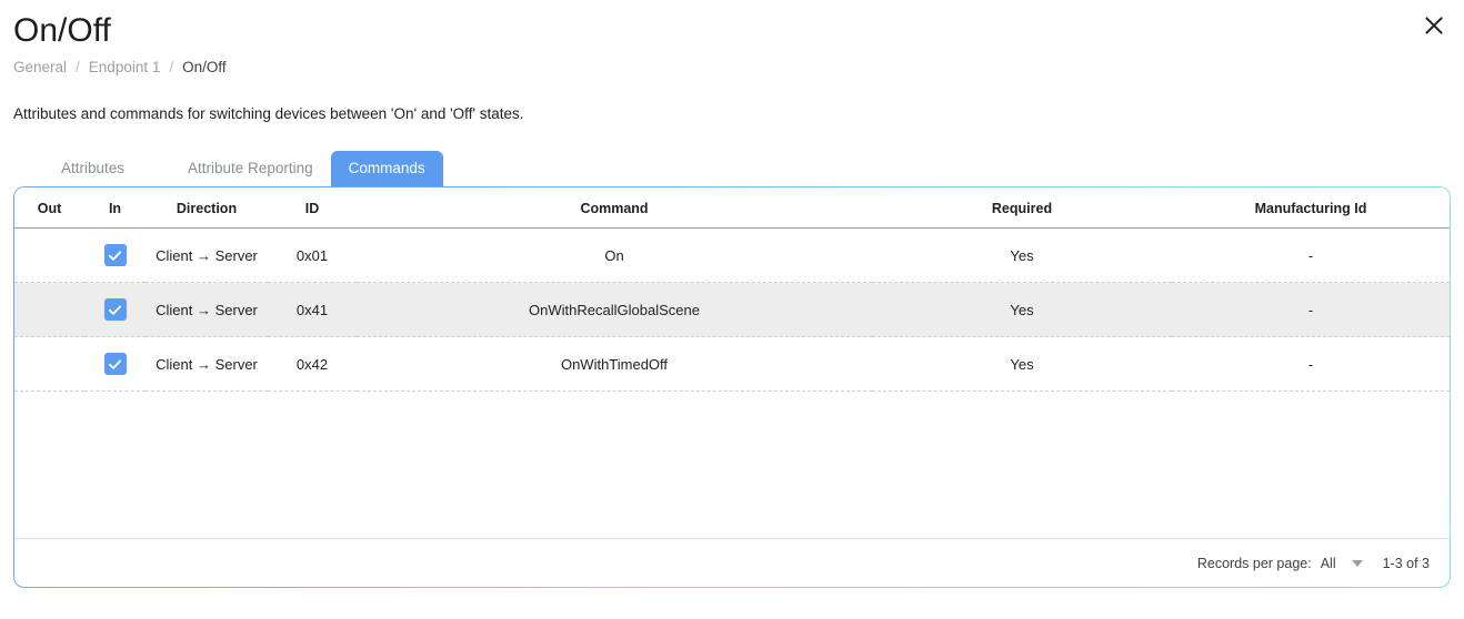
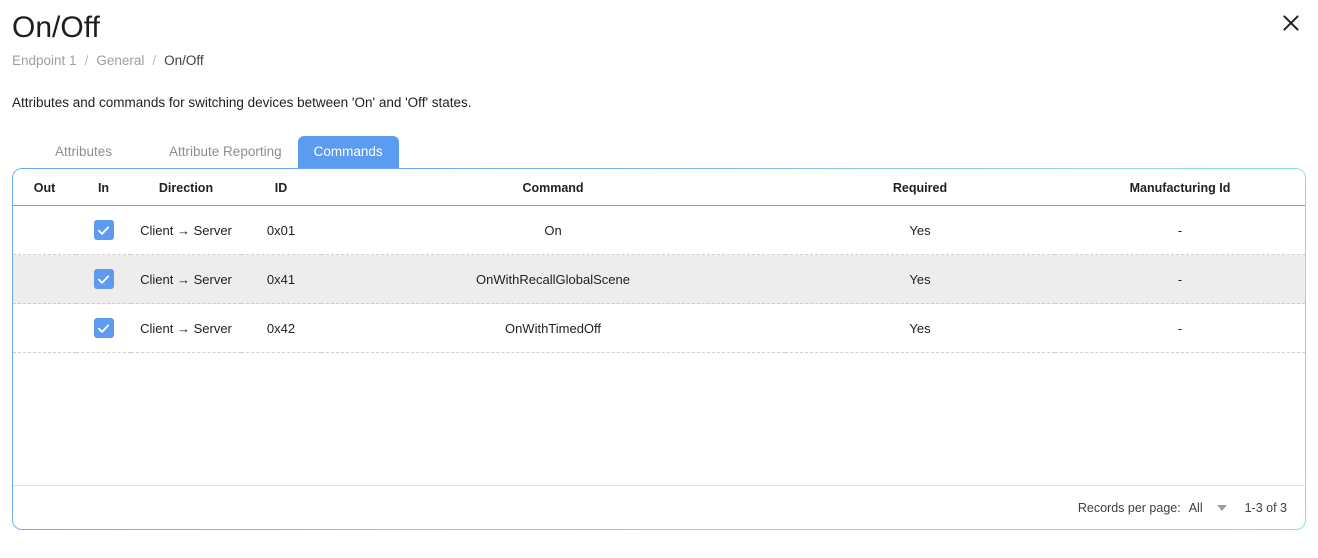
  On/Off
- General
+ Endpoint 1
  /
- Endpoint 1
+ General
  /
  On/Off
  Attributes and commands for switching devices between 'On' and 'Off' states.
  Attributes
  Attribute Reporting
  Commands
  Out	In	Direction	ID	Command	Required	Manufacturing Id
  		Client → Server	0x01	On	Yes	-
  		Client → Server	0x41	OnWithRecallGlobalScene	Yes	-
  		Client → Server	0x42	OnWithTimedOff	Yes	-
  Records per page:
  All
  1-3 of 3
